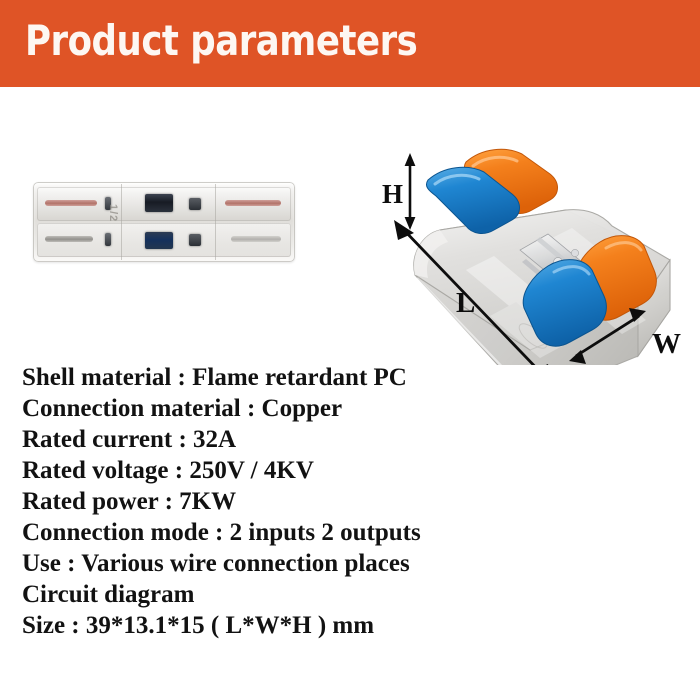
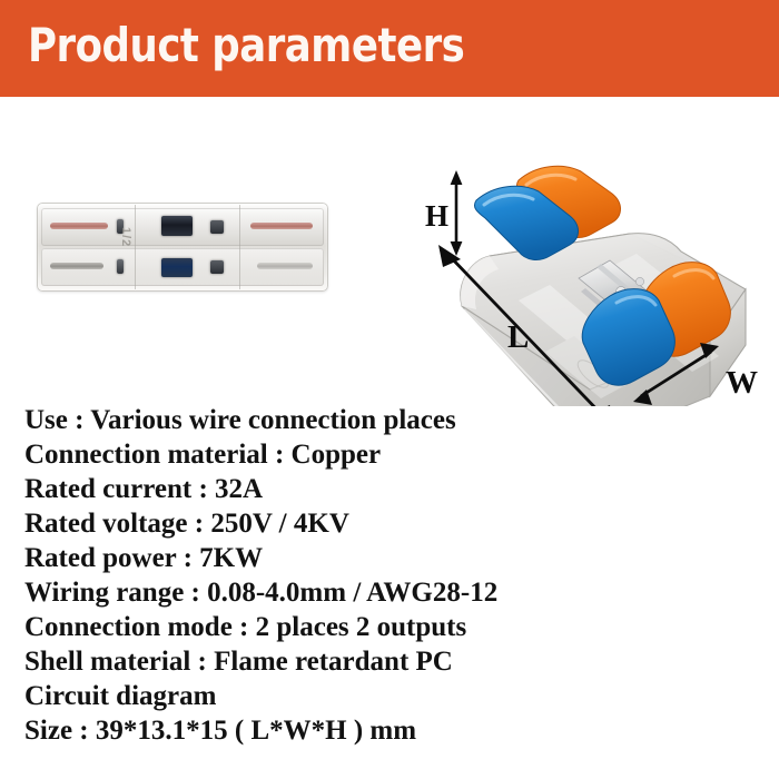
  Product parameters
  H
  L
  W
- Shell material : Flame retardant PC
+ Use : Various wire connection places
  Connection material : Copper
  Rated current : 32A
  Rated voltage : 250V / 4KV
  Rated power : 7KW
+ Wiring range : 0.08-4.0mm / AWG28-12
- Connection mode : 2 inputs 2 outputs
+ Connection mode : 2 places 2 outputs
- Use : Various wire connection places
+ Shell material : Flame retardant PC
  Circuit diagram
  Size : 39*13.1*15 ( L*W*H ) mm
